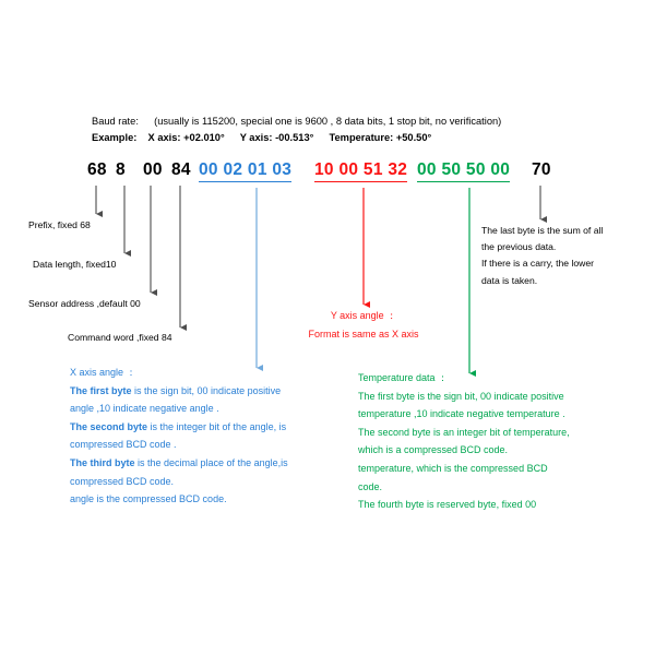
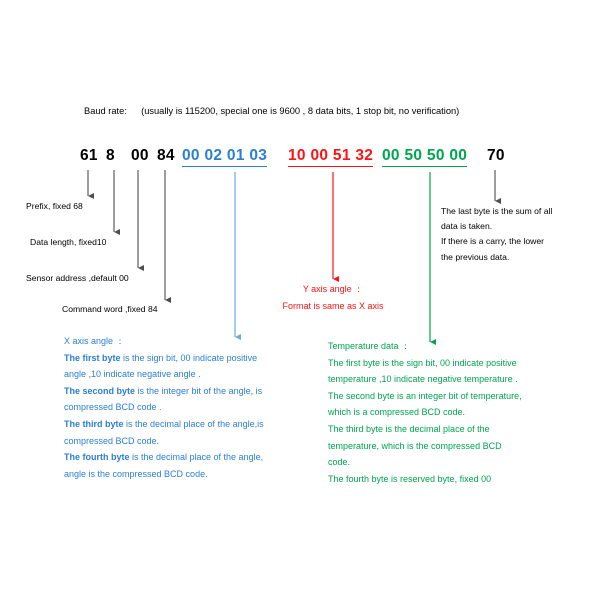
  Baud rate: (usually is 115200, special one is 9600 , 8 data bits, 1 stop bit, no verification)
- Example: X axis: +02.010° Y axis: -00.513° Temperature: +50.50°
- 68
+ 61
  8
  00
  84
  00 02 01 03
  10 00 51 32
  00 50 50 00
  70
  Prefix, fixed 68
  Data length, fixed10
  Sensor address ,default 00
  Command word ,fixed 84
  The last byte is the sum of all
- the previous data.
+ data is taken.
  If there is a carry, the lower
- data is taken.
+ the previous data.
  Y axis angle ：
  Format is same as X axis
  X axis angle ：
  The first byte is the sign bit, 00 indicate positive
  angle ,10 indicate negative angle .
  The second byte is the integer bit of the angle, is
  compressed BCD code .
  The third byte is the decimal place of the angle,is
  compressed BCD code.
+ The fourth byte is the decimal place of the angle,
  angle is the compressed BCD code.
  Temperature data ：
  The first byte is the sign bit, 00 indicate positive
  temperature ,10 indicate negative temperature .
  The second byte is an integer bit of temperature,
  which is a compressed BCD code.
+ The third byte is the decimal place of the
  temperature, which is the compressed BCD
  code.
  The fourth byte is reserved byte, fixed 00
